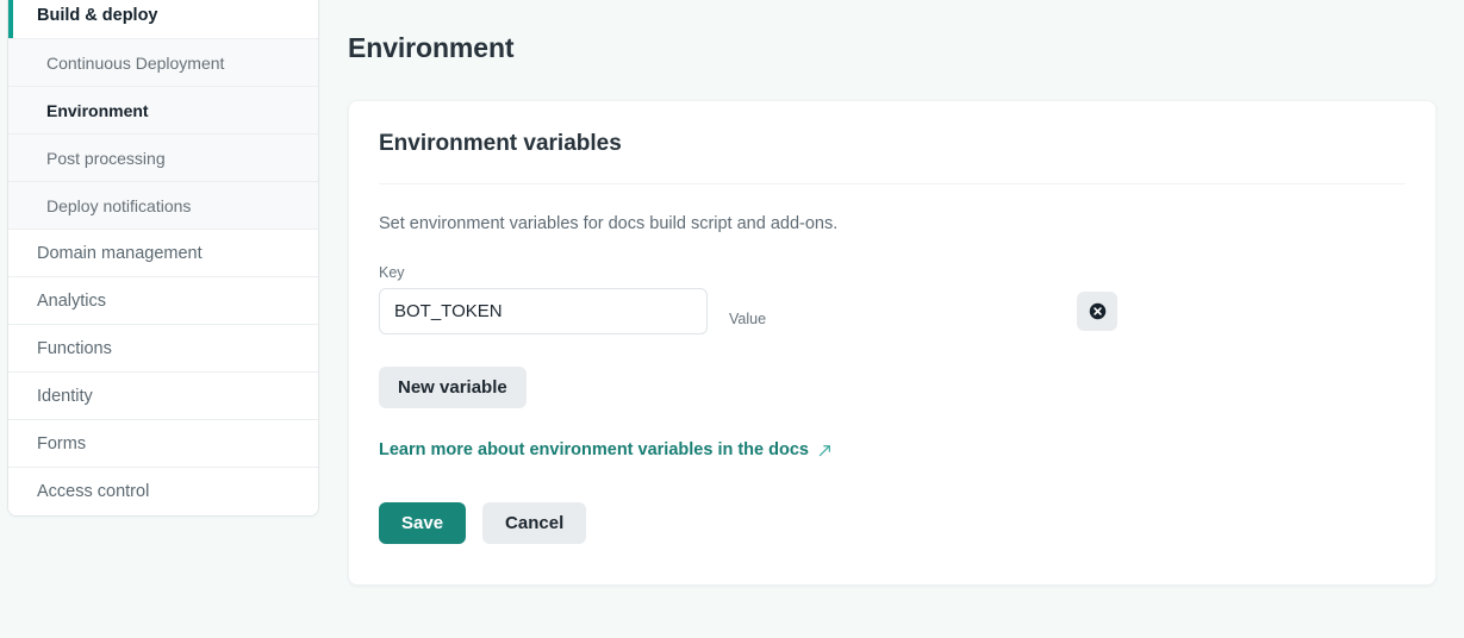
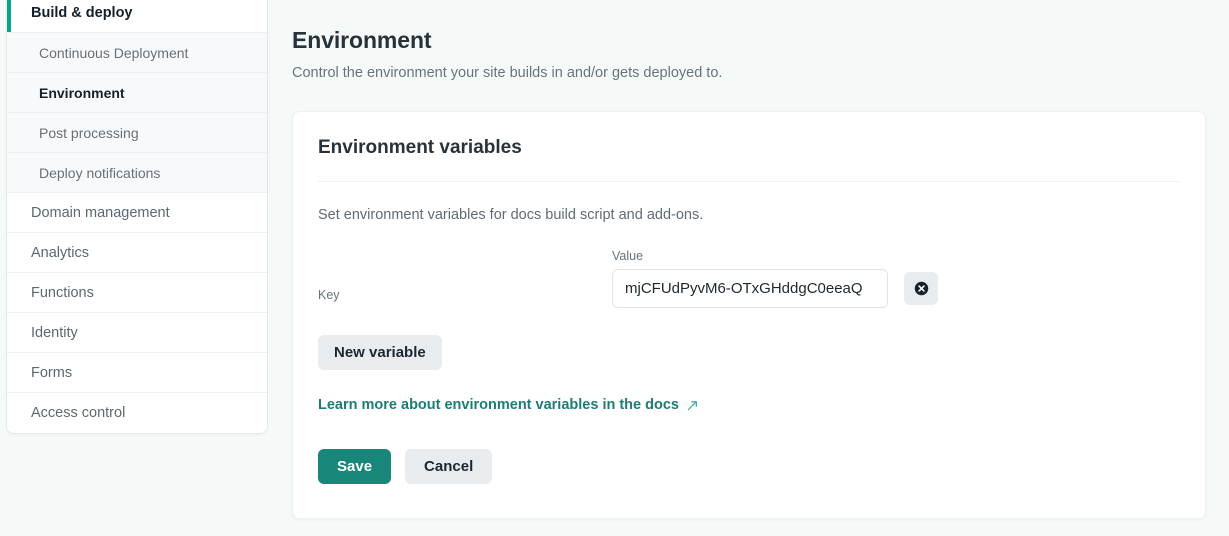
  Build & deploy
  Continuous Deployment
  Environment
  Post processing
  Deploy notifications
  Domain management
  Analytics
  Functions
  Identity
  Forms
  Access control
  Environment
+ Control the environment your site builds in and/or gets deployed to.
  Environment variables
  Set environment variables for docs build script and add-ons.
  Key
- BOT_TOKEN
  Value
+ mjCFUdPyvM6-OTxGHddgC0eeaQ
  New variable
  Learn more about environment variables in the docs
  Save
  Cancel
